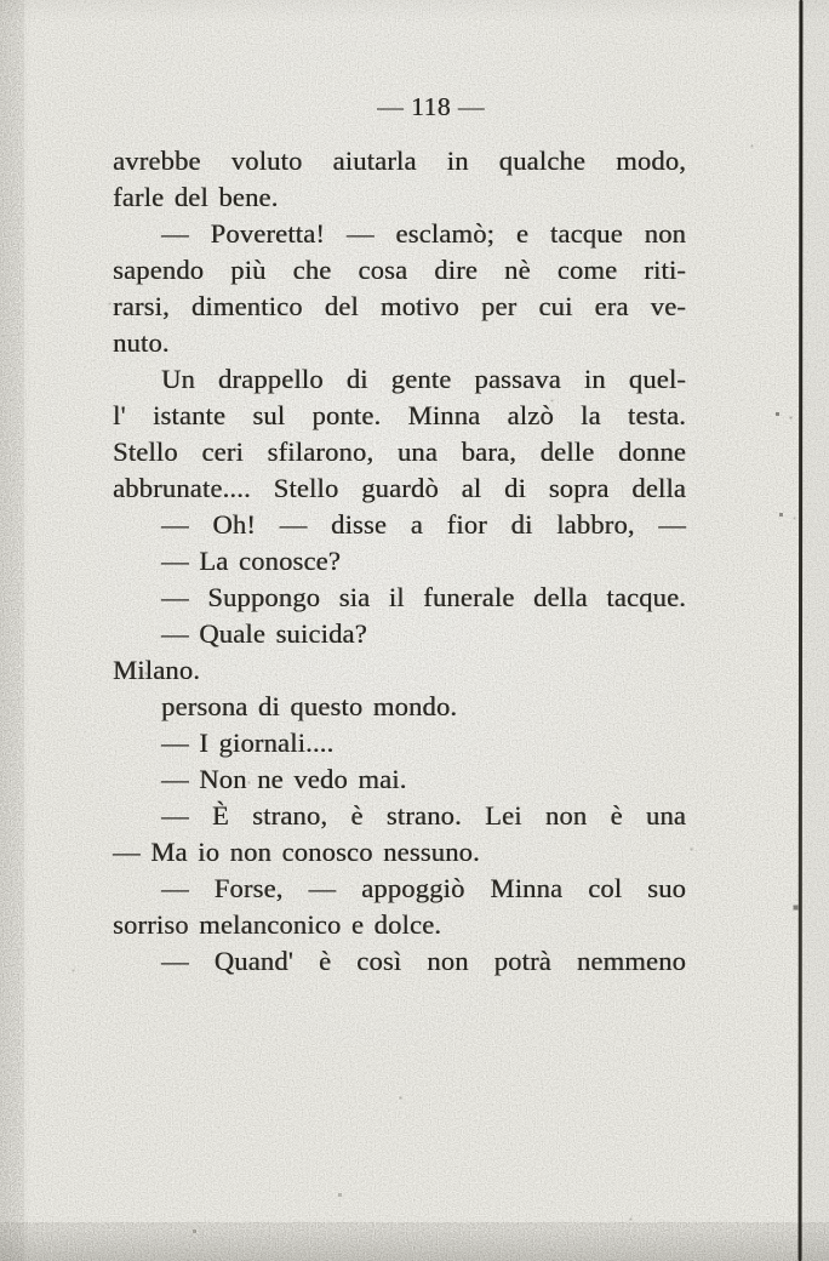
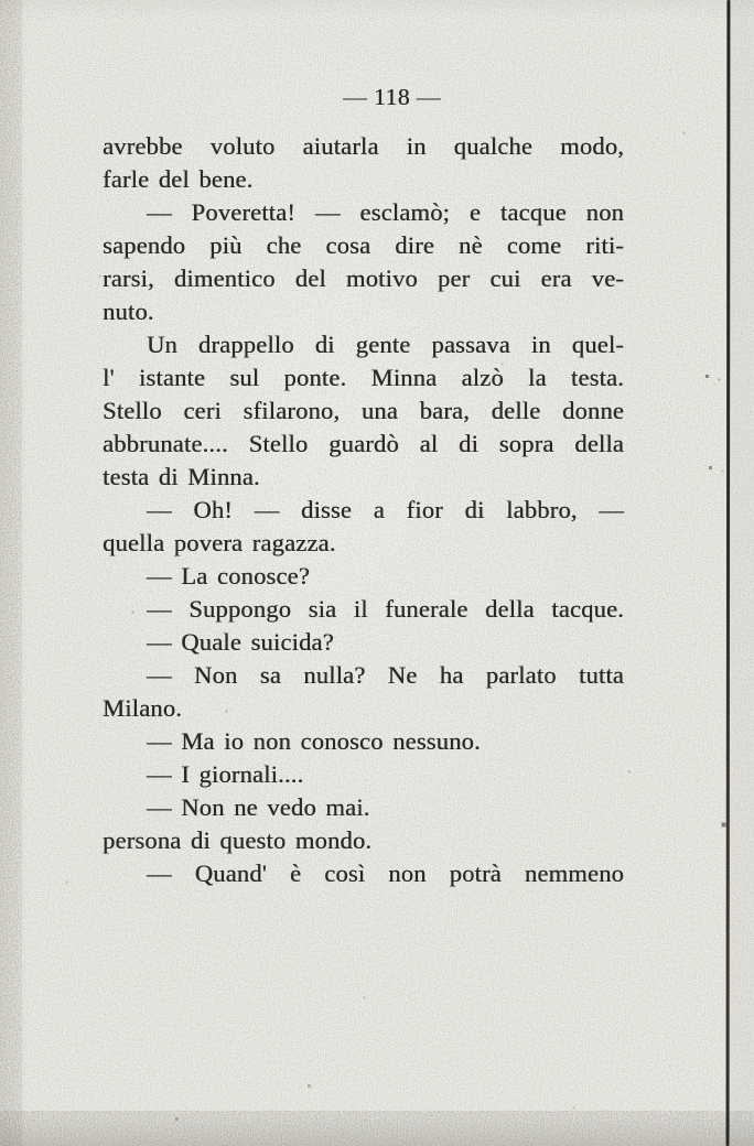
  — 118 —
  avrebbe voluto aiutarla in qualche modo,
  farle del bene.
  — Poveretta! — esclamò; e tacque non
  sapendo più che cosa dire nè come riti-
  rarsi, dimentico del motivo per cui era ve-
  nuto.
  Un drappello di gente passava in quel-
  l' istante sul ponte. Minna alzò la testa.
  Stello ceri sfilarono, una bara, delle donne
  abbrunate.... Stello guardò al di sopra della
+ testa di Minna.
  — Oh! — disse a fior di labbro, —
+ quella povera ragazza.
  — La conosce?
  — Suppongo sia il funerale della tacque.
  — Quale suicida?
+ — Non sa nulla? Ne ha parlato tutta
  Milano.
- persona di questo mondo.
+ — Ma io non conosco nessuno.
  — I giornali....
  — Non ne vedo mai.
- — È strano, è strano. Lei non è una
- — Ma io non conosco nessuno.
+ persona di questo mondo.
- — Forse, — appoggiò Minna col suo
- sorriso melanconico e dolce.
  — Quand' è così non potrà nemmeno
